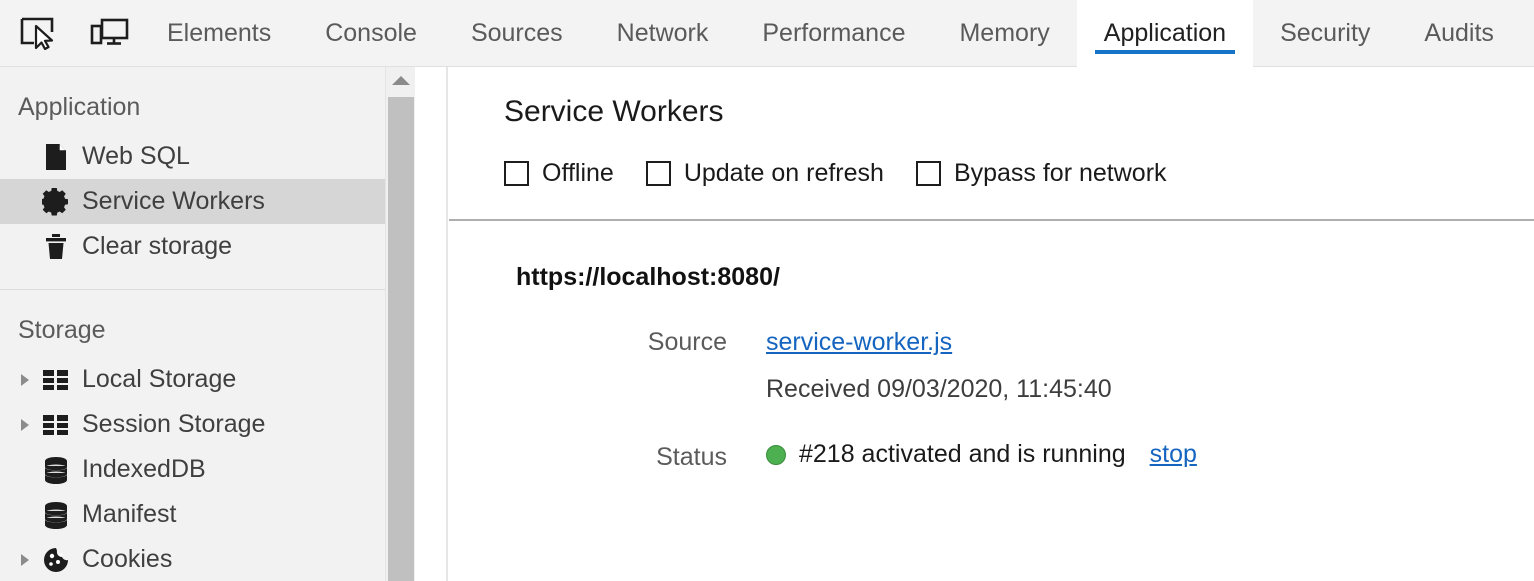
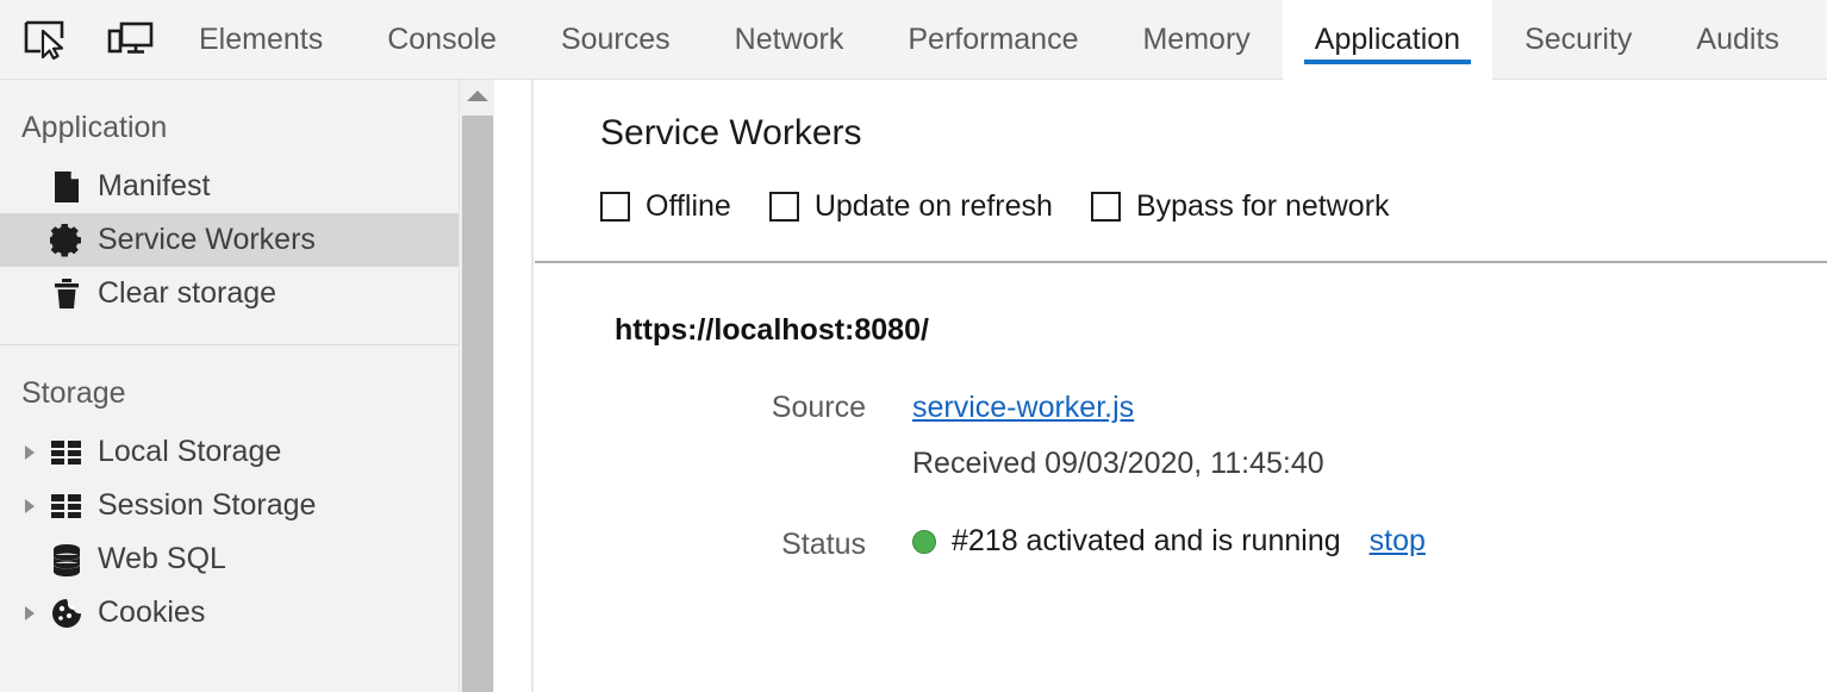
  Elements
  Console
  Sources
  Network
  Performance
  Memory
  Application
  Security
  Audits
  Application
- Web SQL
+ Manifest
  Service Workers
  Clear storage
  Storage
  Local Storage
  Session Storage
- IndexedDB
- Manifest
+ Web SQL
  Cookies
  Service Workers
  Offline
  Update on refresh
  Bypass for network
  https://localhost:8080/
  Source
  service-worker.js
  Received 09/03/2020, 11:45:40
  Status
  #218 activated and is running
  stop
